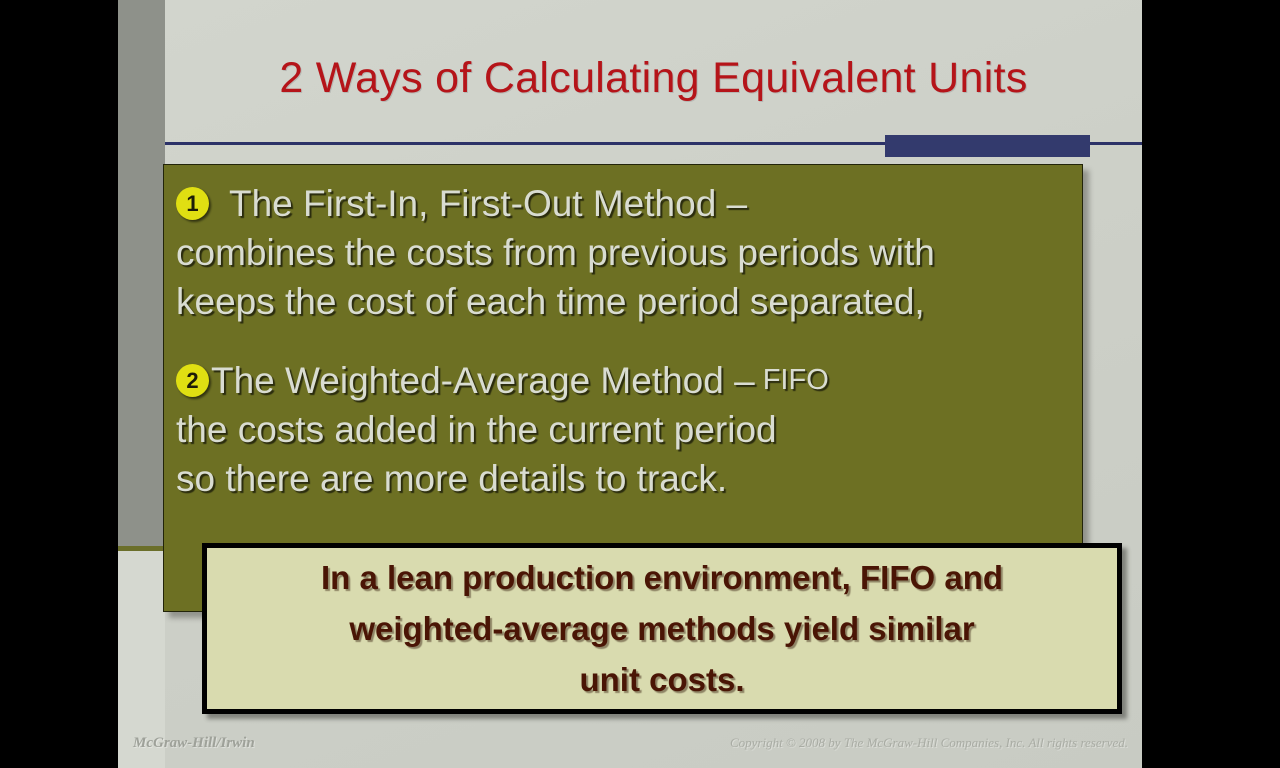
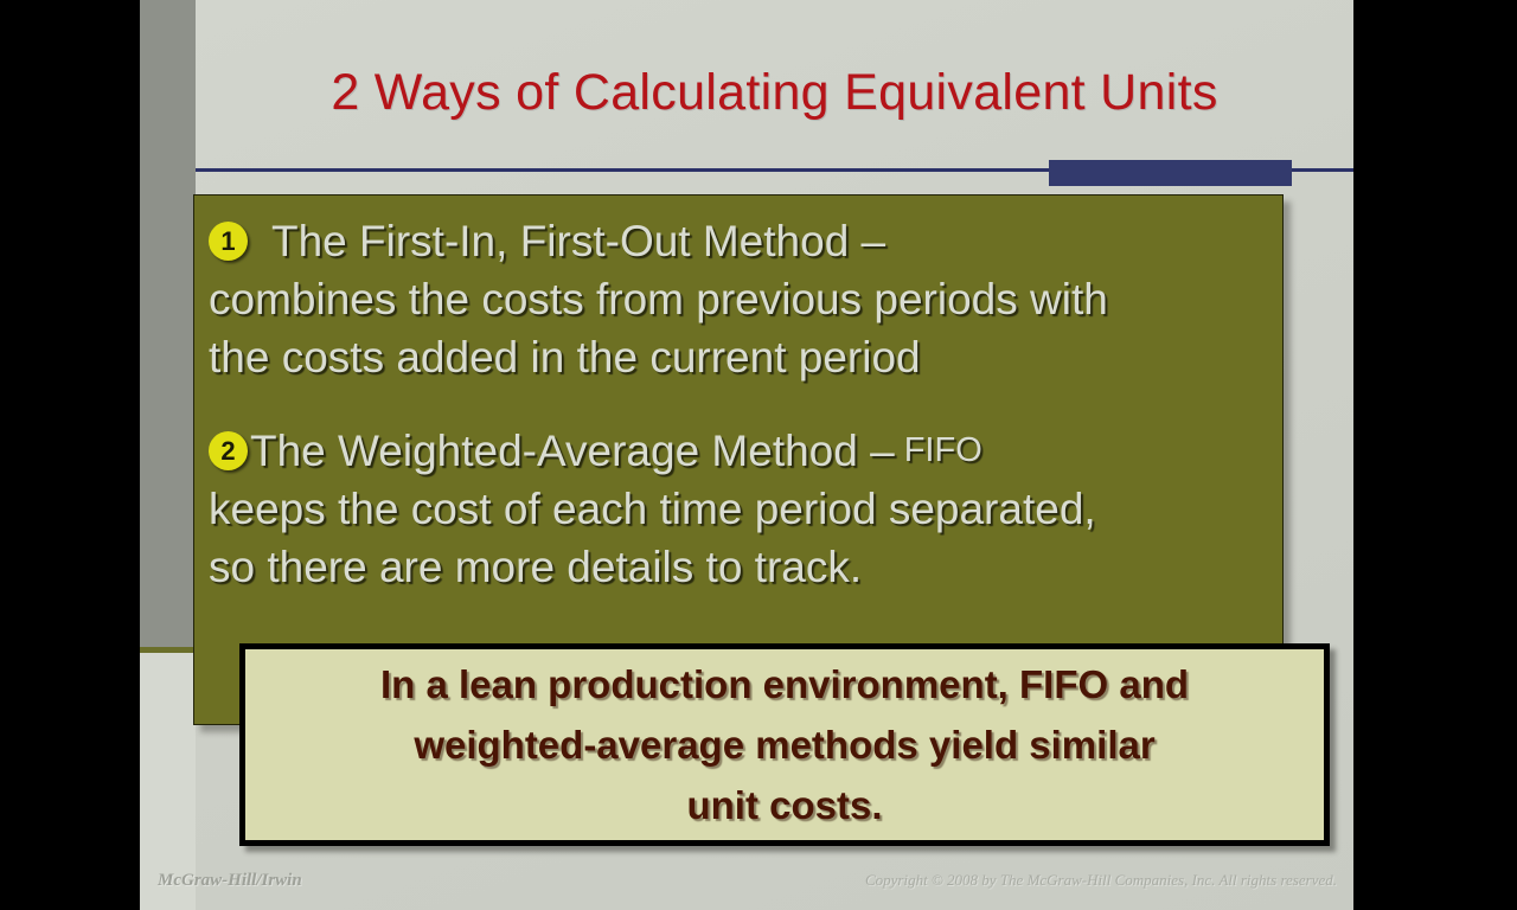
  2 Ways of Calculating Equivalent Units
  1
  The First-In, First-Out Method –
  combines the costs from previous periods with
- keeps the cost of each time period separated,
+ the costs added in the current period
  2
  The Weighted-Average Method –
  FIFO
- the costs added in the current period
+ keeps the cost of each time period separated,
  so there are more details to track.
  In a lean production environment, FIFO and
  weighted-average methods yield similar
  unit costs.
  McGraw-Hill/Irwin
  Copyright © 2008 by The McGraw-Hill Companies, Inc. All rights reserved.
